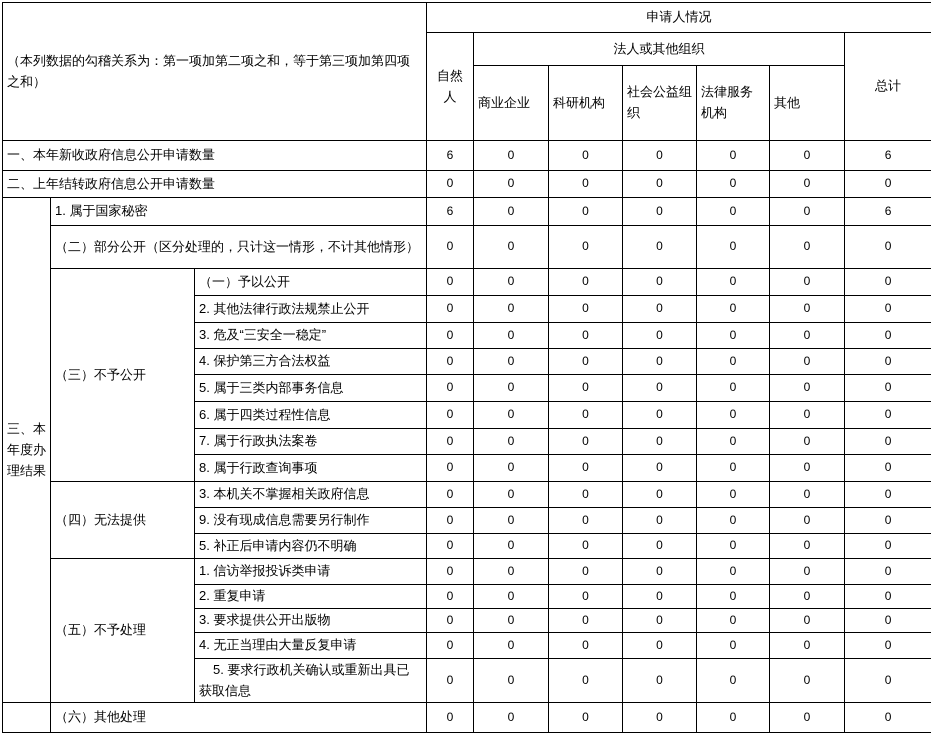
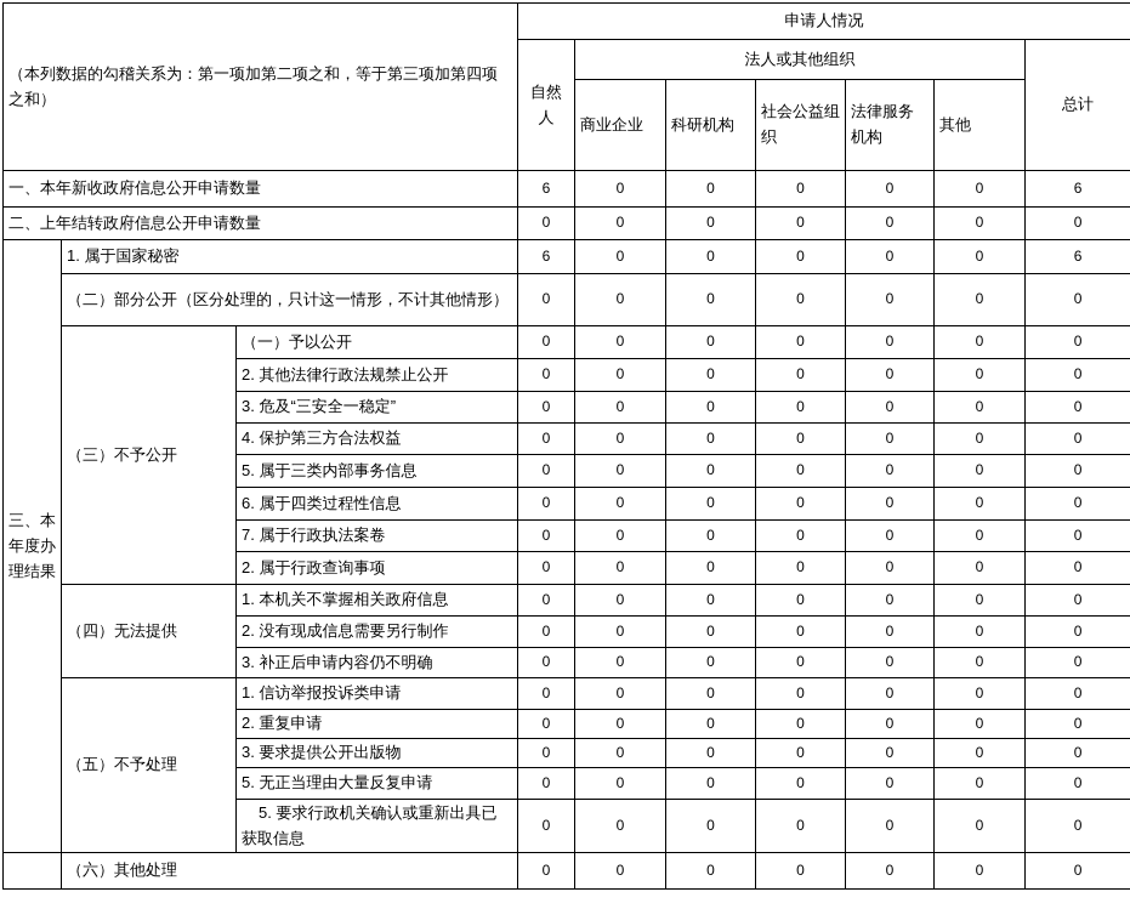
  （本列数据的勾稽关系为：第一项加第二项之和，等于第三项加第四项之和）	申请人情况
  自然人	法人或其他组织	总计
  商业企业	科研机构	社会公益组织	法律服务机构	其他
  一、本年新收政府信息公开申请数量	6	0	0	0	0	0	6
  二、上年结转政府信息公开申请数量	0	0	0	0	0	0	0
  三、本年度办理结果	1. 属于国家秘密	6	0	0	0	0	0	6
  （二）部分公开（区分处理的，只计这一情形，不计其他情形）	0	0	0	0	0	0	0
  （三）不予公开	（一）予以公开	0	0	0	0	0	0	0
  2. 其他法律行政法规禁止公开	0	0	0	0	0	0	0
  3. 危及“三安全一稳定”	0	0	0	0	0	0	0
  4. 保护第三方合法权益	0	0	0	0	0	0	0
  5. 属于三类内部事务信息	0	0	0	0	0	0	0
  6. 属于四类过程性信息	0	0	0	0	0	0	0
  7. 属于行政执法案卷	0	0	0	0	0	0	0
- 8. 属于行政查询事项	0	0	0	0	0	0	0
+ 2. 属于行政查询事项	0	0	0	0	0	0	0
- （四）无法提供	3. 本机关不掌握相关政府信息	0	0	0	0	0	0	0
+ （四）无法提供	1. 本机关不掌握相关政府信息	0	0	0	0	0	0	0
- 9. 没有现成信息需要另行制作	0	0	0	0	0	0	0
+ 2. 没有现成信息需要另行制作	0	0	0	0	0	0	0
- 5. 补正后申请内容仍不明确	0	0	0	0	0	0	0
+ 3. 补正后申请内容仍不明确	0	0	0	0	0	0	0
  （五）不予处理	1. 信访举报投诉类申请	0	0	0	0	0	0	0
  2. 重复申请	0	0	0	0	0	0	0
  3. 要求提供公开出版物	0	0	0	0	0	0	0
- 4. 无正当理由大量反复申请	0	0	0	0	0	0	0
+ 5. 无正当理由大量反复申请	0	0	0	0	0	0	0
  5. 要求行政机关确认或重新出具已获取信息	0	0	0	0	0	0	0
  	（六）其他处理	0	0	0	0	0	0	0
